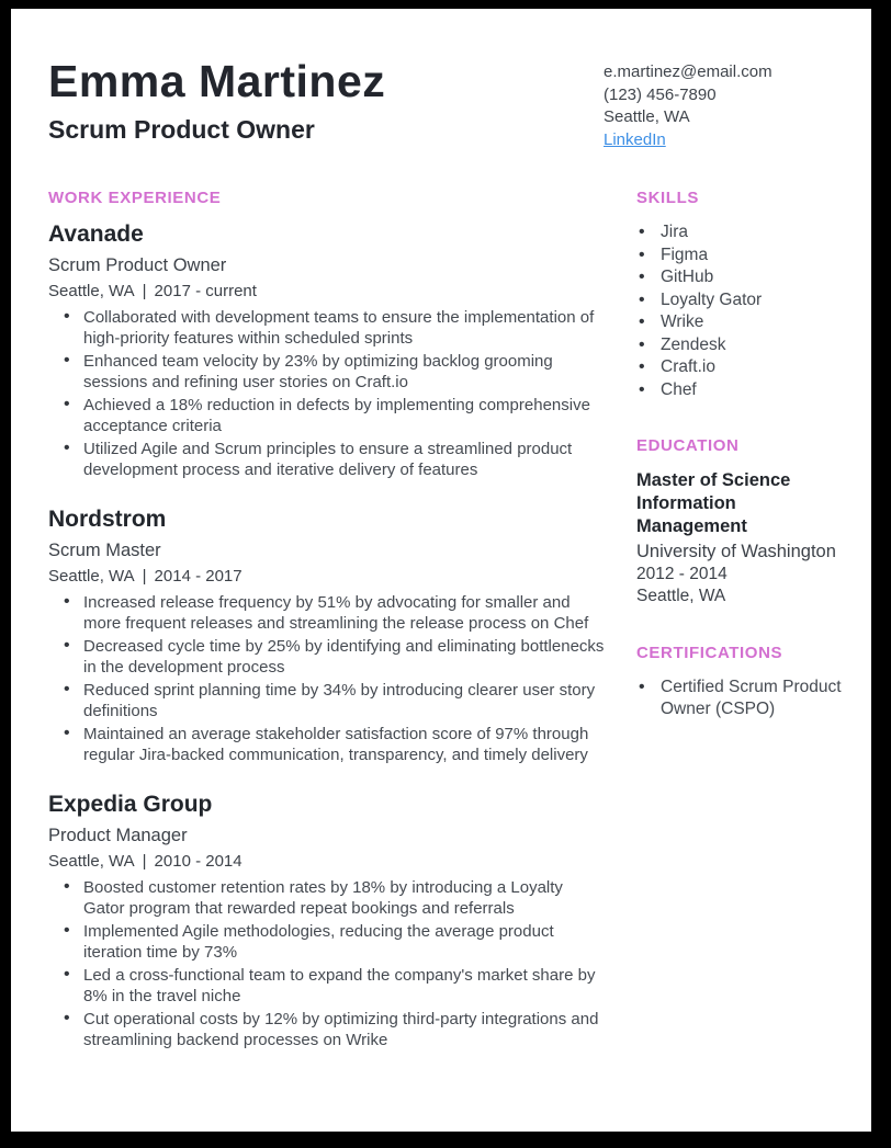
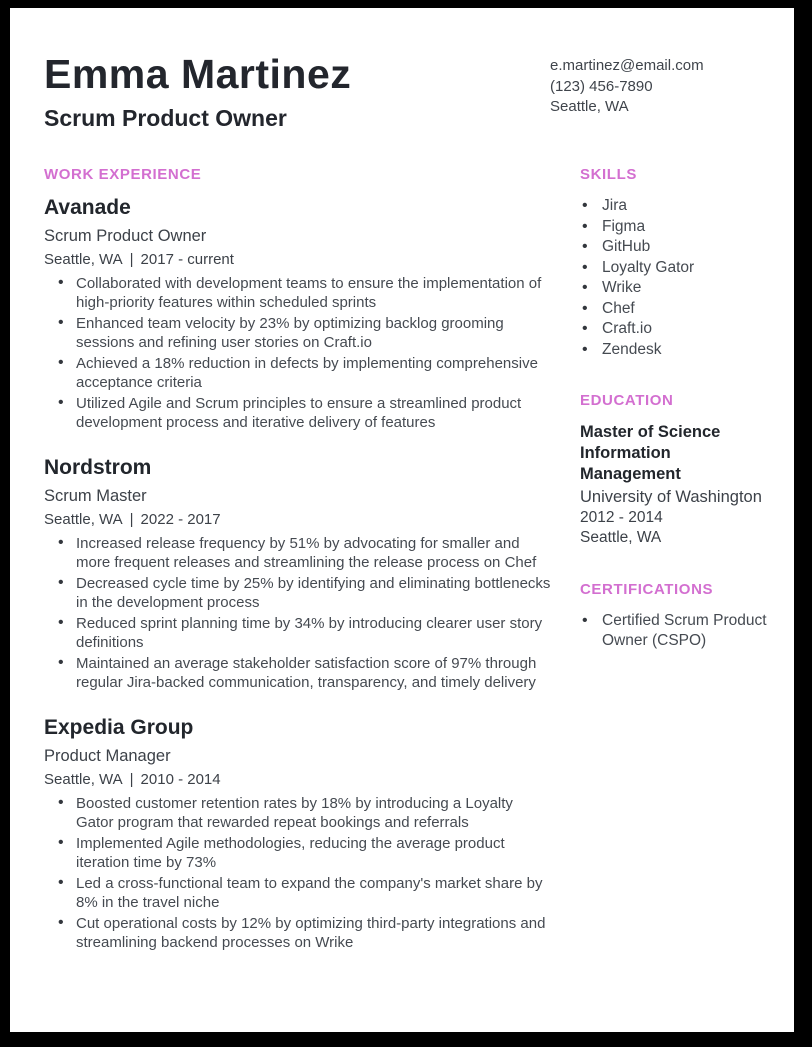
  Emma Martinez
  Scrum Product Owner
  e.martinez@email.com
  (123) 456-7890
  Seattle, WA
- LinkedIn
  WORK EXPERIENCE
  Avanade
  Scrum Product Owner
  Seattle, WA | 2017 - current
  Collaborated with development teams to ensure the implementation of high-priority features within scheduled sprints
  Enhanced team velocity by 23% by optimizing backlog grooming sessions and refining user stories on Craft.io
  Achieved a 18% reduction in defects by implementing comprehensive acceptance criteria
  Utilized Agile and Scrum principles to ensure a streamlined product development process and iterative delivery of features
  Nordstrom
  Scrum Master
- Seattle, WA | 2014 - 2017
+ Seattle, WA | 2022 - 2017
  Increased release frequency by 51% by advocating for smaller and more frequent releases and streamlining the release process on Chef
  Decreased cycle time by 25% by identifying and eliminating bottlenecks in the development process
  Reduced sprint planning time by 34% by introducing clearer user story definitions
  Maintained an average stakeholder satisfaction score of 97% through regular Jira-backed communication, transparency, and timely delivery
  Expedia Group
  Product Manager
  Seattle, WA | 2010 - 2014
  Boosted customer retention rates by 18% by introducing a Loyalty Gator program that rewarded repeat bookings and referrals
  Implemented Agile methodologies, reducing the average product iteration time by 73%
  Led a cross-functional team to expand the company's market share by 8% in the travel niche
  Cut operational costs by 12% by optimizing third-party integrations and streamlining backend processes on Wrike
  SKILLS
  Jira
  Figma
  GitHub
  Loyalty Gator
  Wrike
- Zendesk
+ Chef
  Craft.io
- Chef
+ Zendesk
  EDUCATION
  Master of Science
  Information Management
  University of Washington
  2012 - 2014
  Seattle, WA
  CERTIFICATIONS
  Certified Scrum Product Owner (CSPO)
